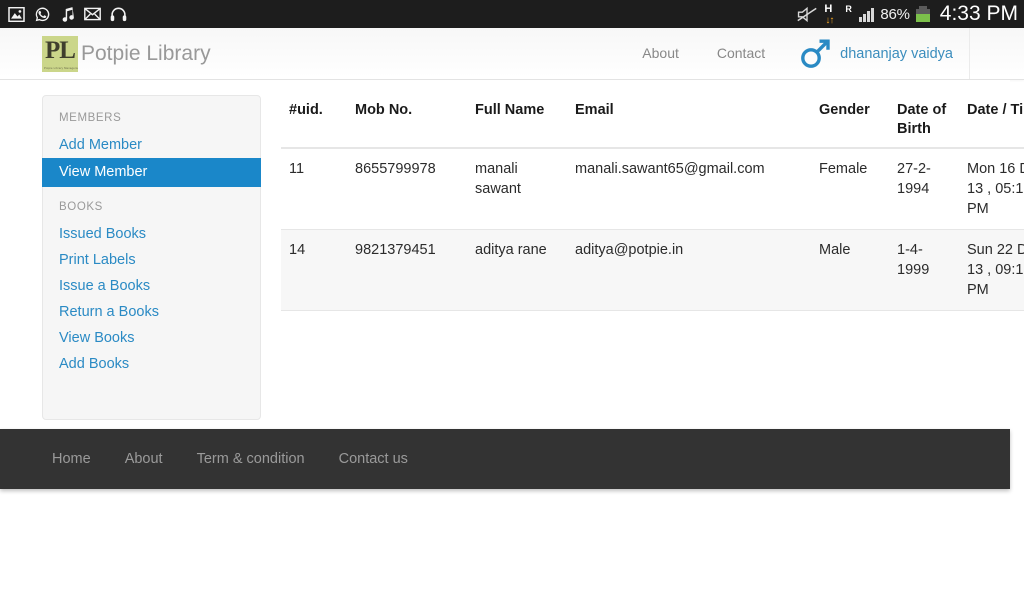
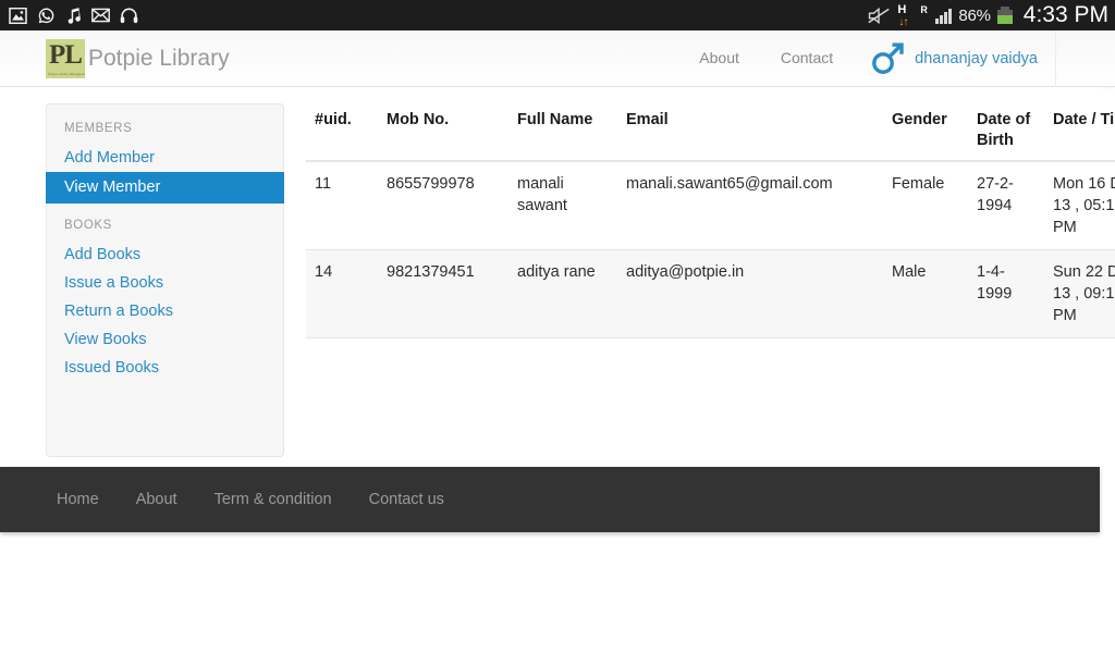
  H
  ↓↑
  R
  86%
  4:33 PM
  PL
  Potpie Library
  About
  Contact
  dhananjay vaidya
  MEMBERS
  Add Member
  View Member
  BOOKS
- Issued Books
+ Add Books
- Print Labels
  Issue a Books
  Return a Books
  View Books
- Add Books
+ Issued Books
  #uid.	Mob No.	Full Name	Email	Gender	Date of Birth	Date / Ti
  11	8655799978	manali sawant	manali.sawant65@gmail.com	Female	27-2-1994	Mon 16 13 , 05:1 PM
  14	9821379451	aditya rane	aditya@potpie.in	Male	1-4-1999	Sun 22 D 13 , 09:1 PM
  Home
  About
  Term & condition
  Contact us
